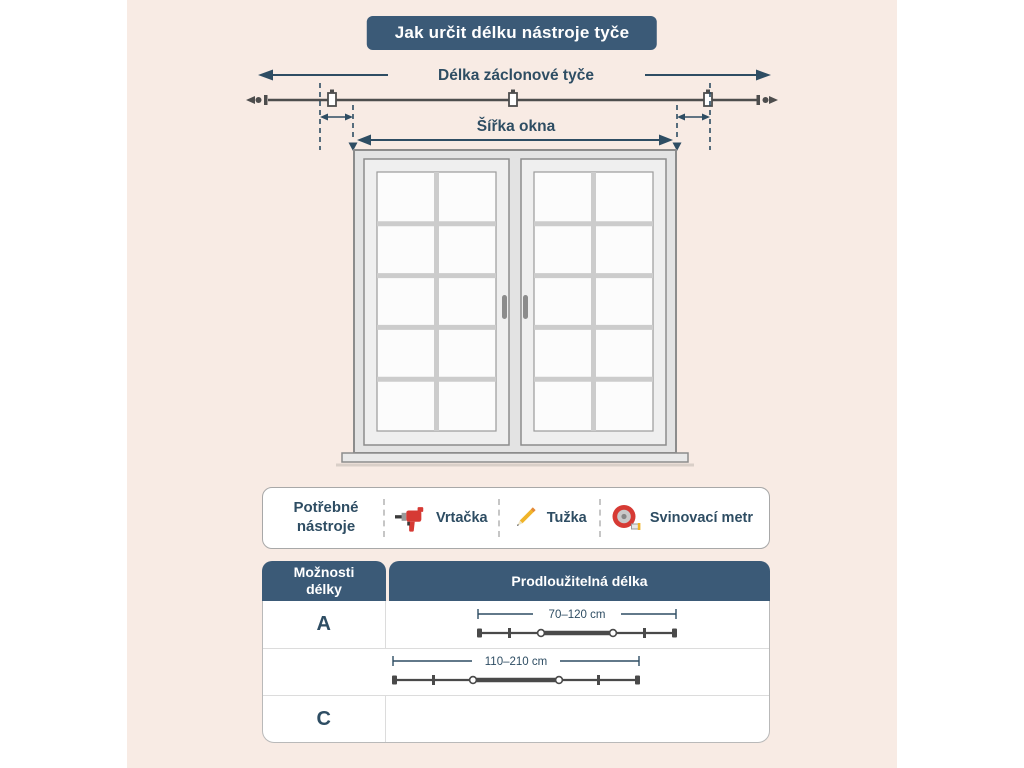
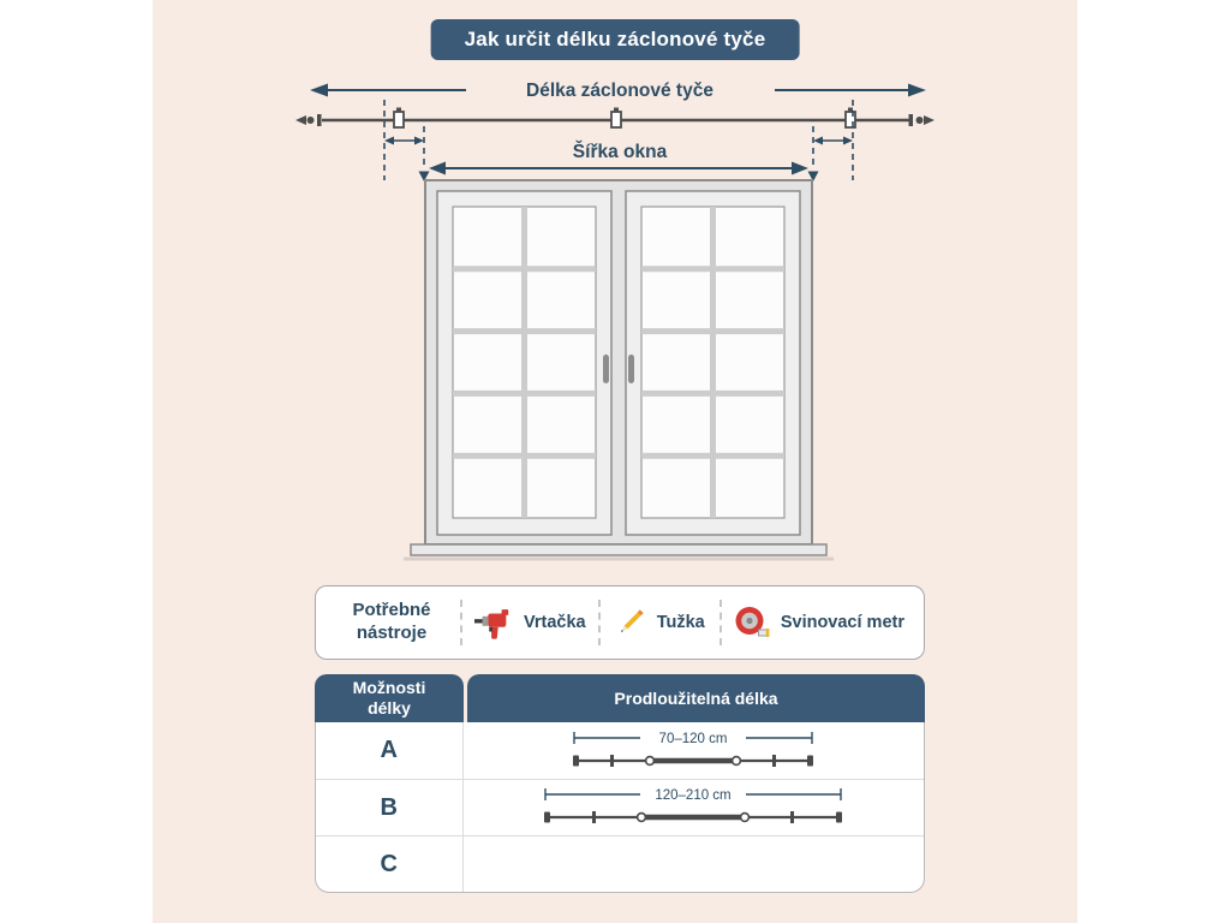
- Jak určit délku nástroje tyče
+ Jak určit délku záclonové tyče
  Délka záclonové tyče
  Šířka okna
  Potřebné nástroje
  Vrtačka
  Tužka
  Svinovací metr
  Možnosti délky
  Prodloužitelná délka
  A
  70–120 cm
+ B
- 110–210 cm
+ 120–210 cm
  C
